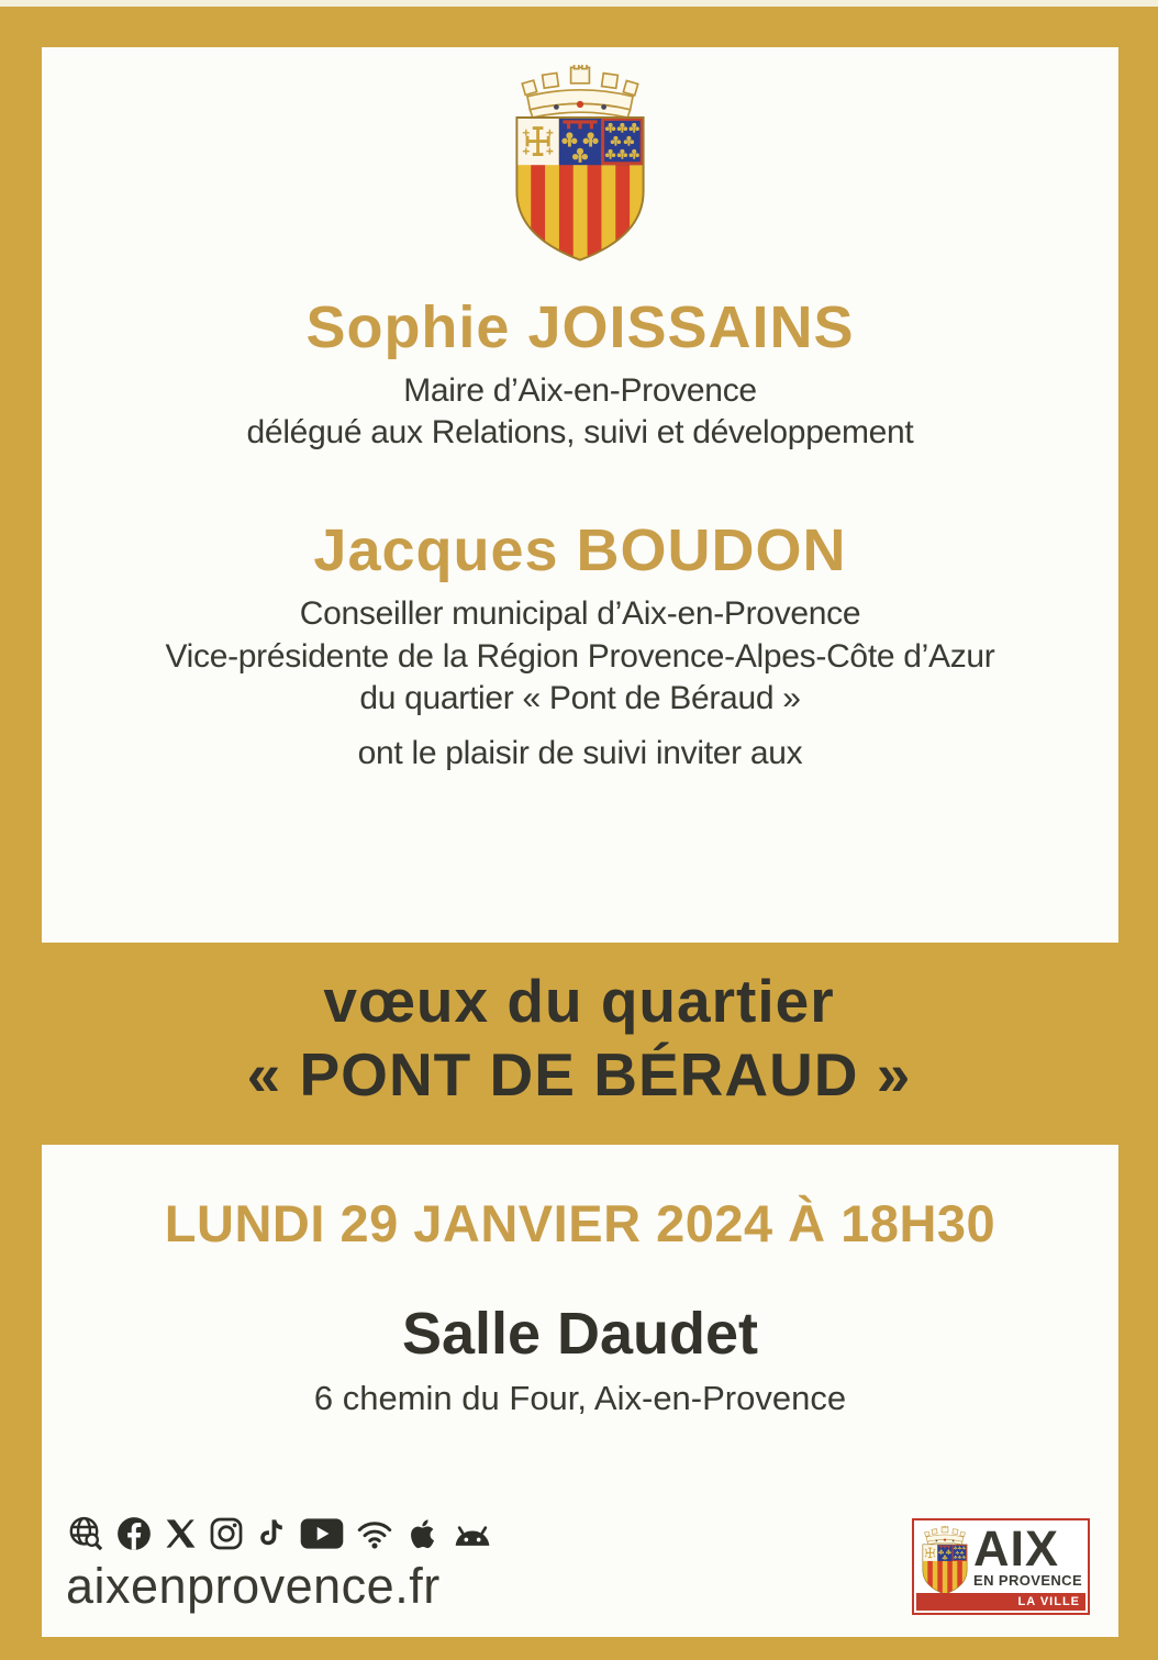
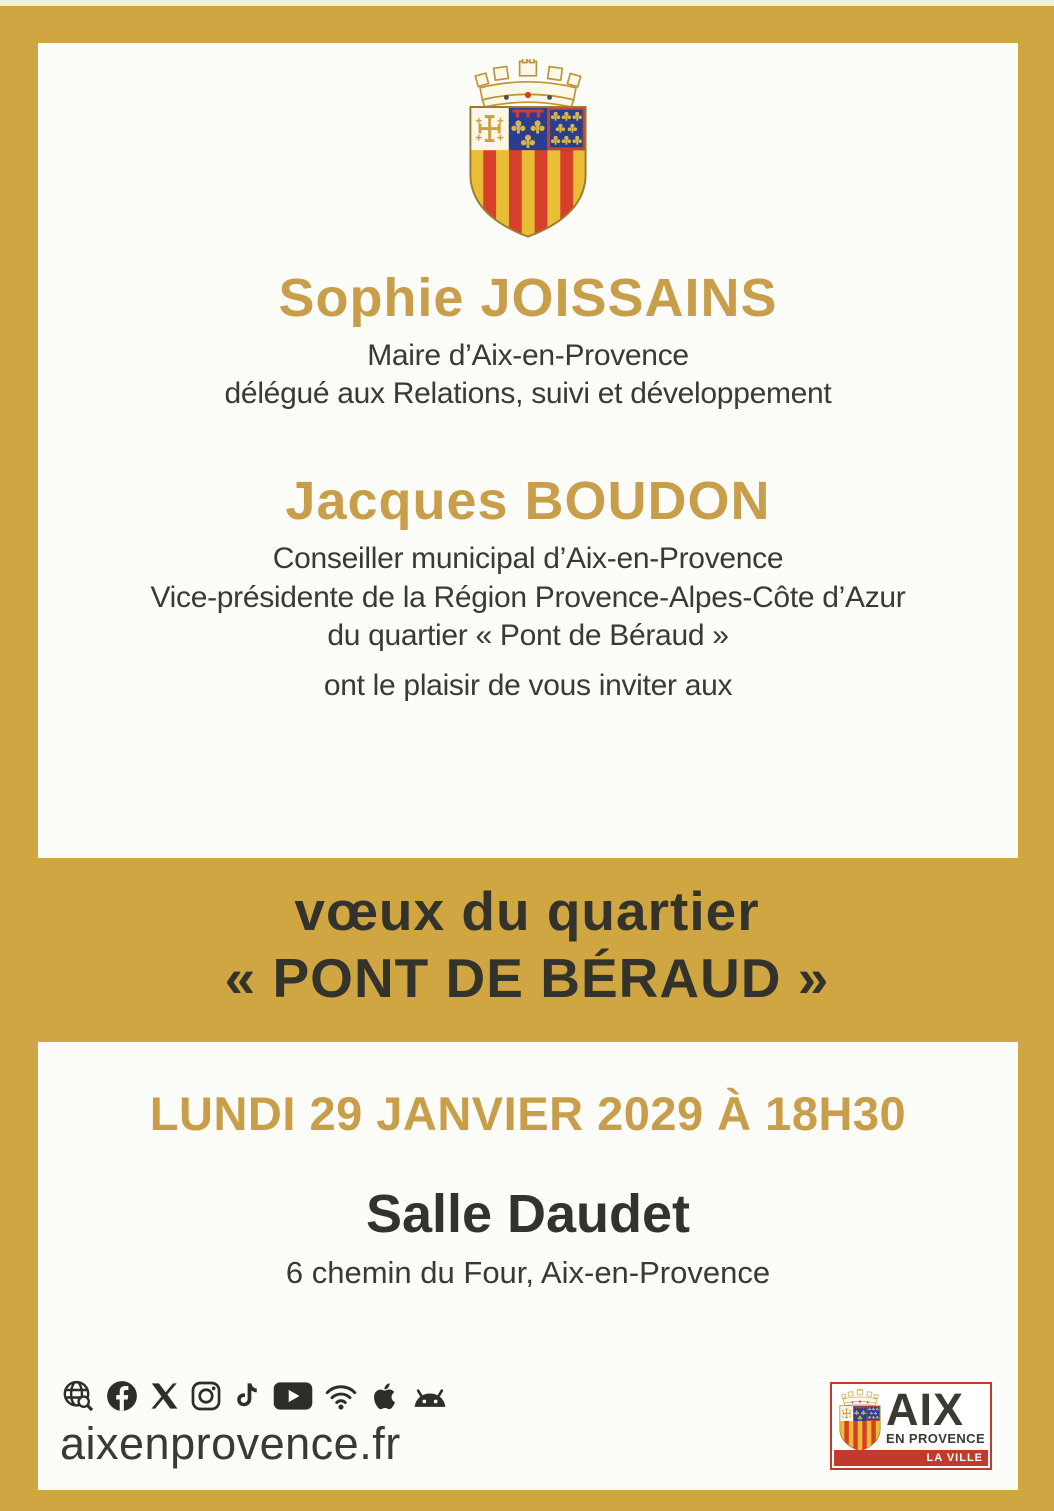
  Sophie JOISSAINS
  Maire d’Aix-en-Provence
  délégué aux Relations, suivi et développement
  Jacques BOUDON
  Conseiller municipal d’Aix-en-Provence
  Vice-présidente de la Région Provence-Alpes-Côte d’Azur
  du quartier « Pont de Béraud »
- ont le plaisir de suivi inviter aux
+ ont le plaisir de vous inviter aux
  vœux du quartier
  « PONT DE BÉRAUD »
- LUNDI 29 JANVIER 2024 À 18H30
+ LUNDI 29 JANVIER 2029 À 18H30
  Salle Daudet
  6 chemin du Four, Aix-en-Provence
  aixenprovence.fr
  AIX
  EN PROVENCE
  LA VILLE
